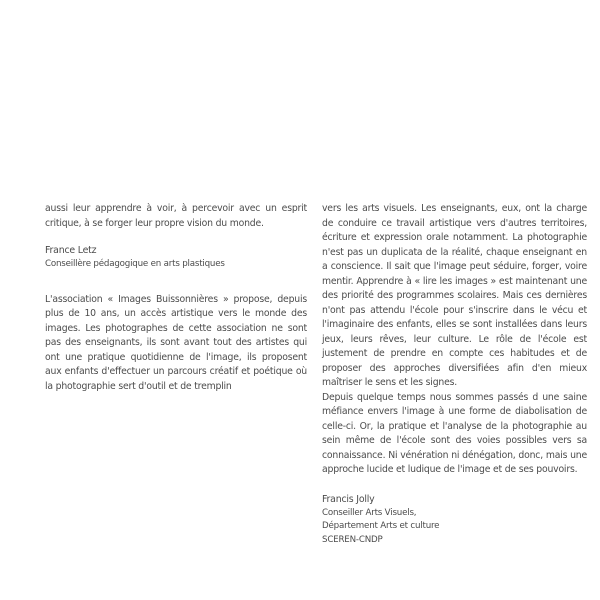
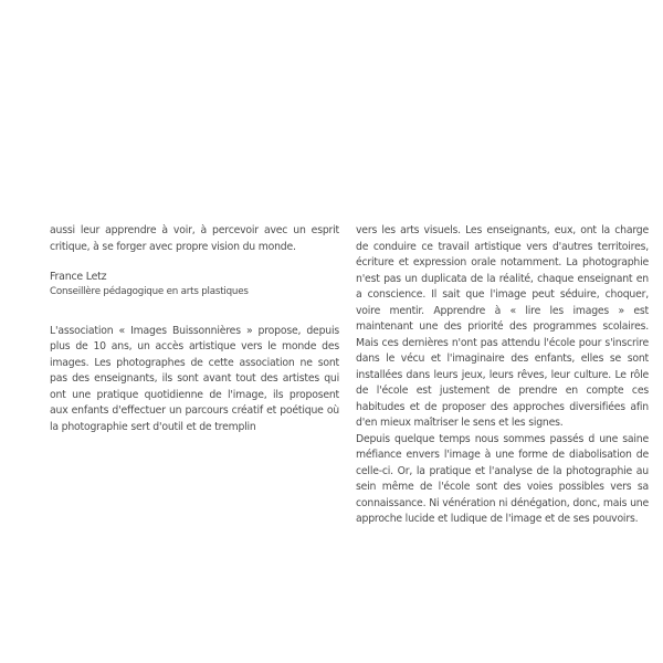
- aussi leur apprendre à voir, à percevoir avec un esprit critique, à se forger leur propre vision du monde.
+ aussi leur apprendre à voir, à percevoir avec un esprit critique, à se forger avec propre vision du monde.
  France Letz
  Conseillère pédagogique en arts plastiques
  L'association « Images Buissonnières » propose, depuis plus de 10 ans, un accès artistique vers le monde des images. Les photographes de cette association ne sont pas des enseignants, ils sont avant tout des artistes qui ont une pratique quotidienne de l'image, ils proposent aux enfants d'effectuer un parcours créatif et poétique où la photographie sert d'outil et de tremplin
- vers les arts visuels. Les enseignants, eux, ont la charge de conduire ce travail artistique vers d'autres territoires, écriture et expression orale notamment. La photographie n'est pas un duplicata de la réalité, chaque enseignant en a conscience. Il sait que l'image peut séduire, forger, voire mentir. Apprendre à « lire les images » est maintenant une des priorité des programmes scolaires. Mais ces dernières n'ont pas attendu l'école pour s'inscrire dans le vécu et l'imaginaire des enfants, elles se sont installées dans leurs jeux, leurs rêves, leur culture. Le rôle de l'école est justement de prendre en compte ces habitudes et de proposer des approches diversifiées afin d'en mieux maîtriser le sens et les signes.
+ vers les arts visuels. Les enseignants, eux, ont la charge de conduire ce travail artistique vers d'autres territoires, écriture et expression orale notamment. La photographie n'est pas un duplicata de la réalité, chaque enseignant en a conscience. Il sait que l'image peut séduire, choquer, voire mentir. Apprendre à « lire les images » est maintenant une des priorité des programmes scolaires. Mais ces dernières n'ont pas attendu l'école pour s'inscrire dans le vécu et l'imaginaire des enfants, elles se sont installées dans leurs jeux, leurs rêves, leur culture. Le rôle de l'école est justement de prendre en compte ces habitudes et de proposer des approches diversifiées afin d'en mieux maîtriser le sens et les signes.
  Depuis quelque temps nous sommes passés d une saine méfiance envers l'image à une forme de diabolisation de celle-ci. Or, la pratique et l'analyse de la photographie au sein même de l'école sont des voies possibles vers sa connaissance. Ni vénération ni dénégation, donc, mais une approche lucide et ludique de l'image et de ses pouvoirs.
- Francis Jolly
- Conseiller Arts Visuels,
- Département Arts et culture
- SCEREN-CNDP
